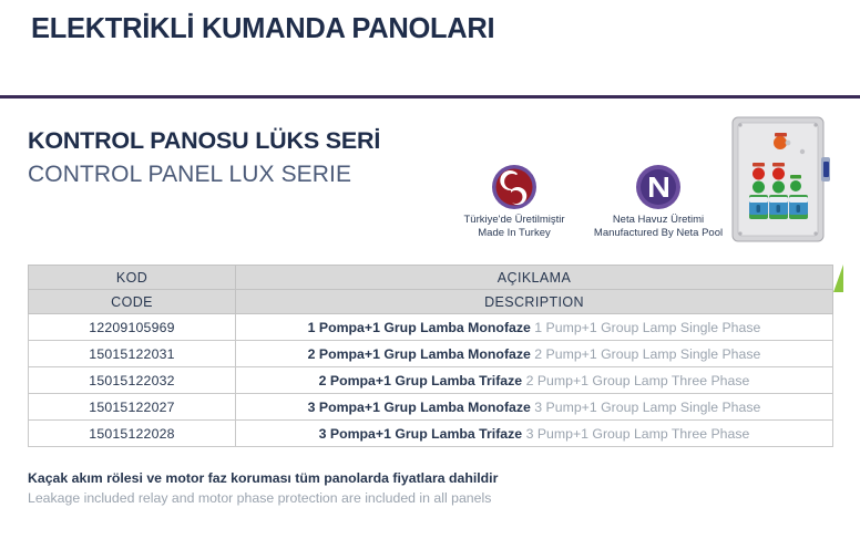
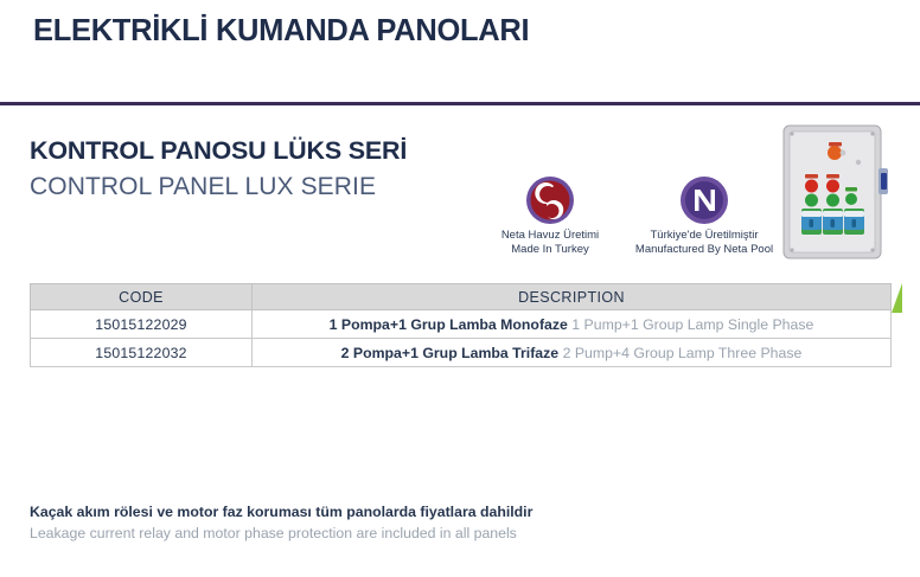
  ELEKTRİKLİ KUMANDA PANOLARI
  KONTROL PANOSU LÜKS SERİ
  CONTROL PANEL LUX SERIE
- Türkiye'de Üretilmiştir
+ Neta Havuz Üretimi
  Made In Turkey
- Neta Havuz Üretimi
+ Türkiye'de Üretilmiştir
  Manufactured By Neta Pool
- KOD	AÇIKLAMA
  CODE	DESCRIPTION
- 12209105969	1 Pompa+1 Grup Lamba Monofaze 1 Pump+1 Group Lamp Single Phase
+ 15015122029	1 Pompa+1 Grup Lamba Monofaze 1 Pump+1 Group Lamp Single Phase
- 15015122031	2 Pompa+1 Grup Lamba Monofaze 2 Pump+1 Group Lamp Single Phase
- 15015122032	2 Pompa+1 Grup Lamba Trifaze 2 Pump+1 Group Lamp Three Phase
+ 15015122032	2 Pompa+1 Grup Lamba Trifaze 2 Pump+4 Group Lamp Three Phase
- 15015122027	3 Pompa+1 Grup Lamba Monofaze 3 Pump+1 Group Lamp Single Phase
- 15015122028	3 Pompa+1 Grup Lamba Trifaze 3 Pump+1 Group Lamp Three Phase
  Kaçak akım rölesi ve motor faz koruması tüm panolarda fiyatlara dahildir
- Leakage included relay and motor phase protection are included in all panels
+ Leakage current relay and motor phase protection are included in all panels
